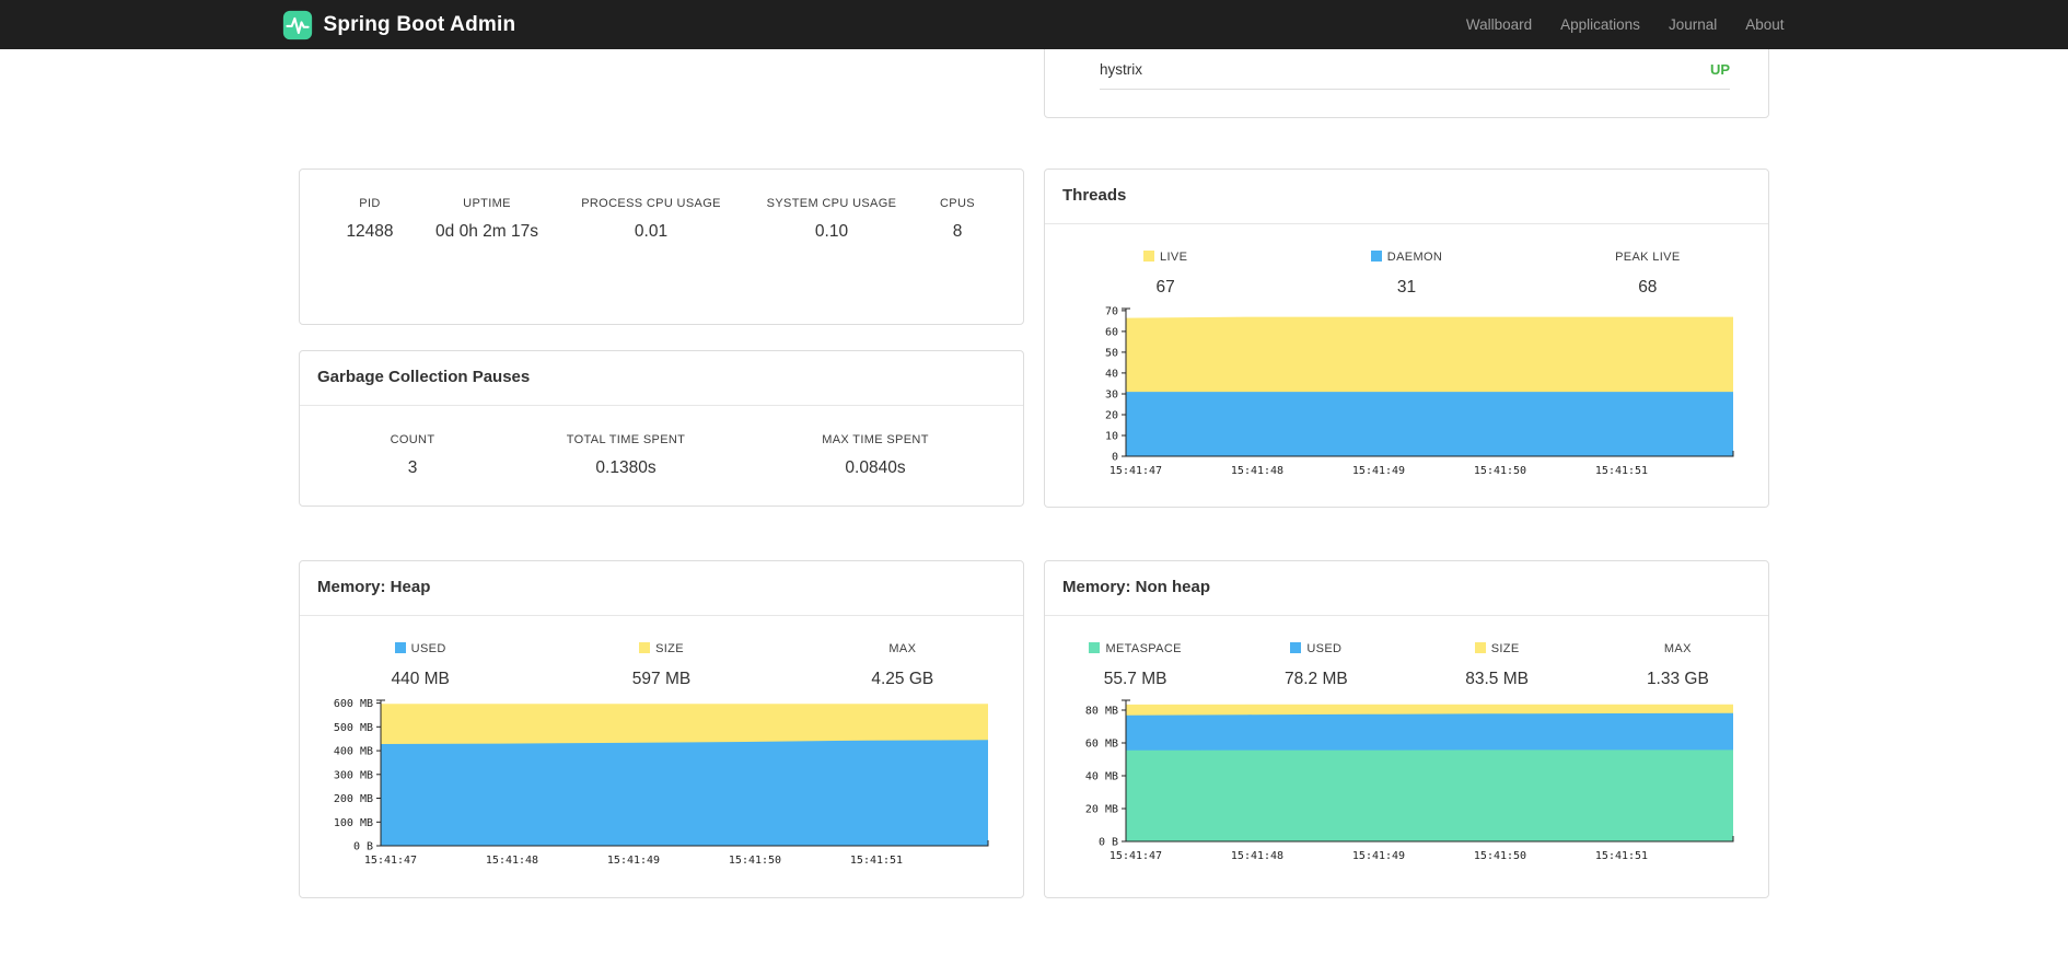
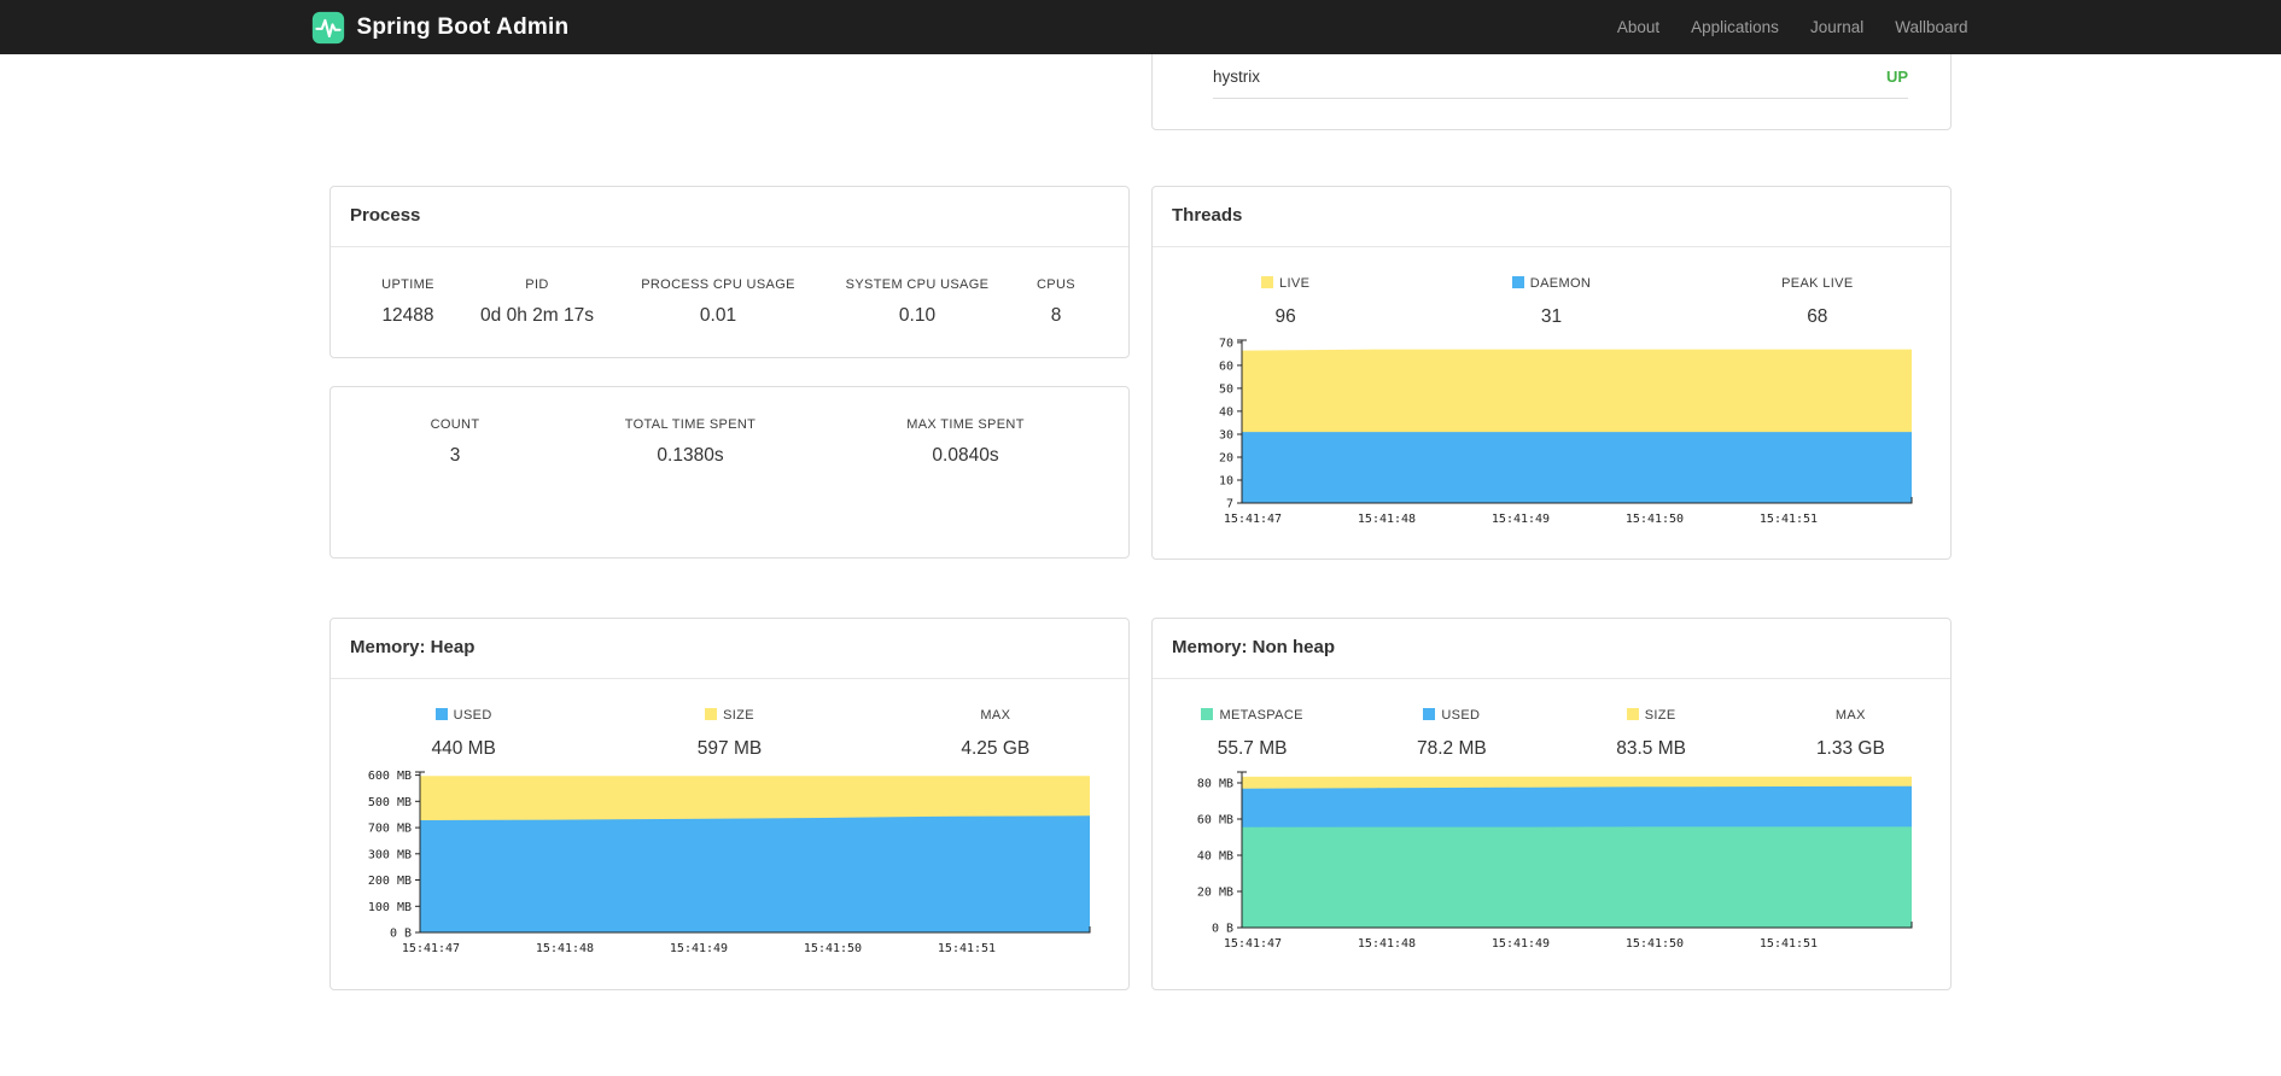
  Spring Boot Admin
- Wallboard
+ About
  Applications
  Journal
- About
+ Wallboard
+ Process
- PID
+ UPTIME
  12488
- UPTIME
+ PID
  0d 0h 2m 17s
  PROCESS CPU USAGE
  0.01
  SYSTEM CPU USAGE
  0.10
  CPUS
  8
- Garbage Collection Pauses
  COUNT
  3
  TOTAL TIME SPENT
  0.1380s
  MAX TIME SPENT
  0.0840s
  Memory: Heap
  USED
  440 MB
  SIZE
  597 MB
  MAX
  4.25 GB
  0 B
  100 MB
  200 MB
  300 MB
- 400 MB
+ 700 MB
  500 MB
  600 MB
  15:41:47
  15:41:48
  15:41:49
  15:41:50
  15:41:51
  hystrix
  UP
  Threads
  LIVE
- 67
+ 96
  DAEMON
  31
  PEAK LIVE
  68
- 0
+ 7
  10
  20
  30
  40
  50
  60
  70
  15:41:47
  15:41:48
  15:41:49
  15:41:50
  15:41:51
  Memory: Non heap
  METASPACE
  55.7 MB
  USED
  78.2 MB
  SIZE
  83.5 MB
  MAX
  1.33 GB
  0 B
  20 MB
  40 MB
  60 MB
  80 MB
  15:41:47
  15:41:48
  15:41:49
  15:41:50
  15:41:51
